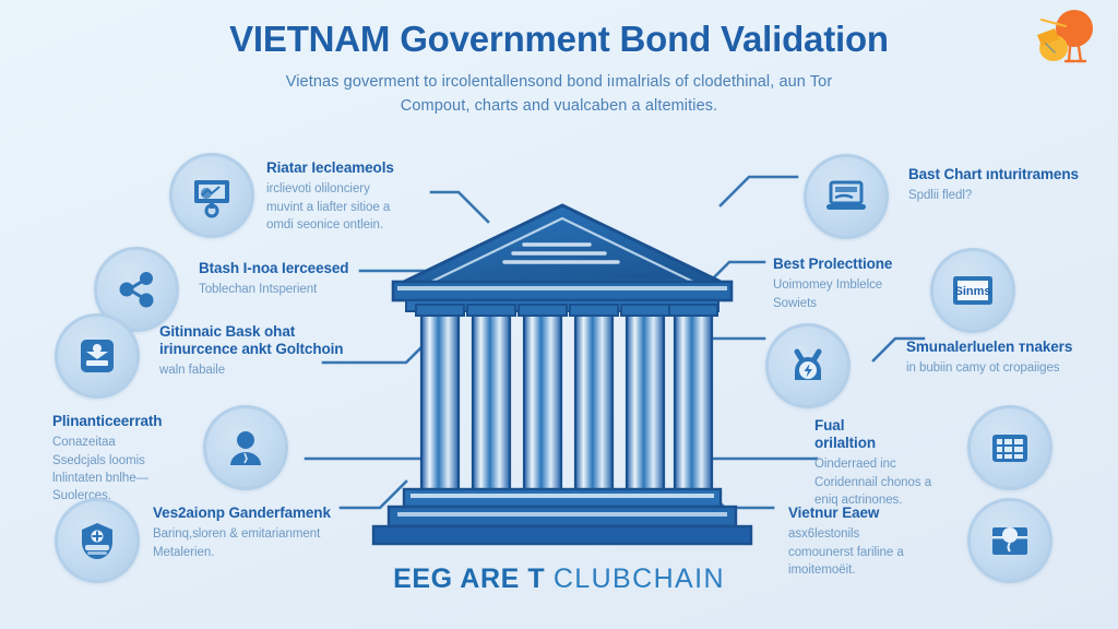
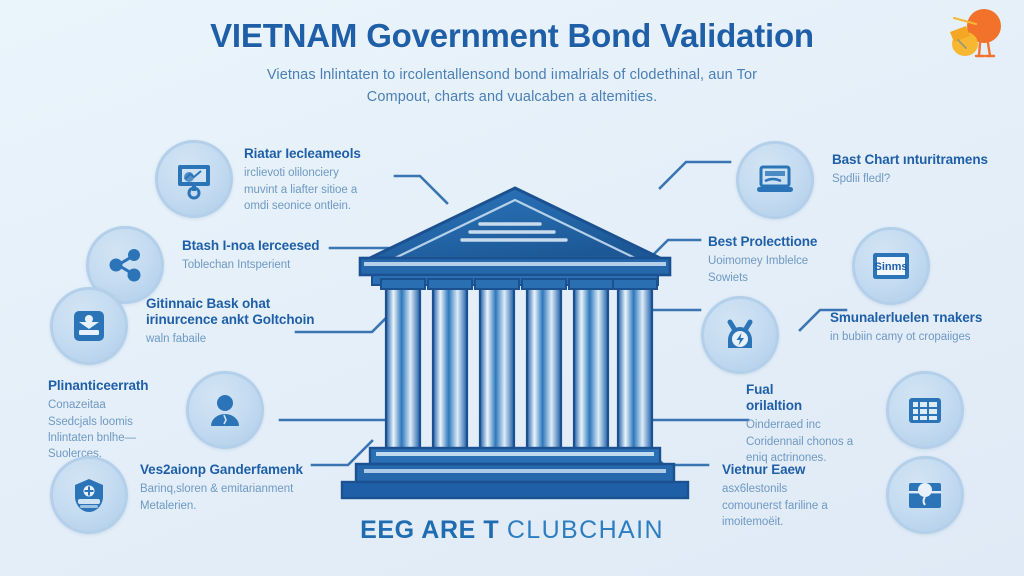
  VIETNAM Government Bond Validation
- Vietnas goverment to ircolentallensond bond iımalrials of clodethinal, аun Tor
+ Vietnas lnlintaten to ircolentallensond bond iımalrials of clodethinal, аun Tor
  Compout, charts and vualcaben a altemities.
  Riatar Iecleameols
  irclievoti olilonciery
  muvint a liafter sitioe a
  omdi seonice ontlein.
  Btash I-noа Ierceesed
  Toblechan Intsperient
  Gitinnaic Bask ohat
  irinurcence ankt Goltchoin
  wаln fabaile
  Plinanticeerrath
  Conazeitaa
  Ѕsedcjals loomis
  lnlintaten bnlhe—
  Suolerces.
  Ves2aionp Ganderfamenk
  Barinq,sloren & emitarianment
  Metalerien.
  Bast Chart ınturitramens
  Spdlii fledl?
  Best Prolecttione
  Uoimomey Imblelce
  Sowiets
  Sinms
  Smunalerluelen тnakers
  in bubiin camy ot cropaiiges
  Fuаl
  orilaltion
  Oinderraed inc
  Coridennail chonos a
  eniq actrinones.
  Vietnur Eaew
  аѕх6lestonils
  comounerst fariline a
  imoitemoёit.
  EEG ARE T CLUBCHAIN
